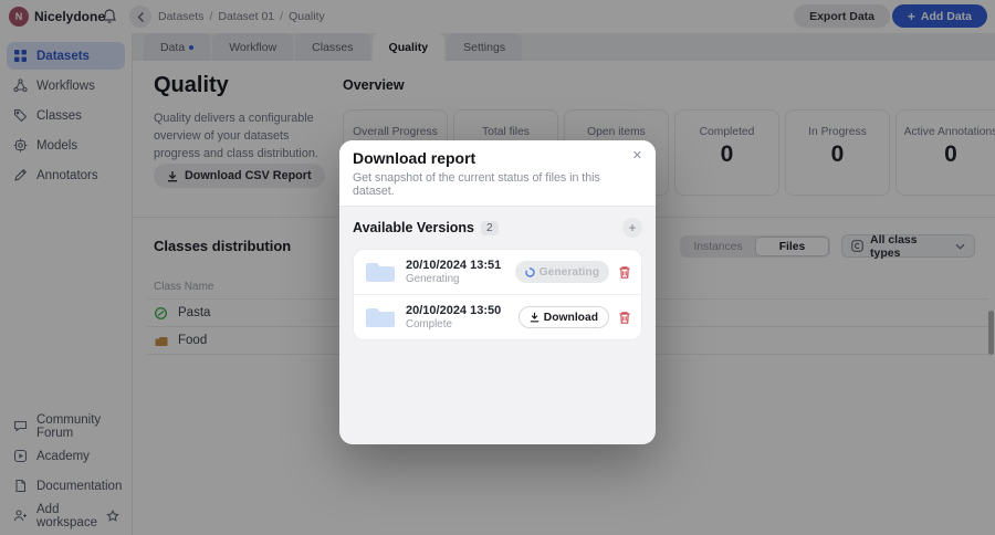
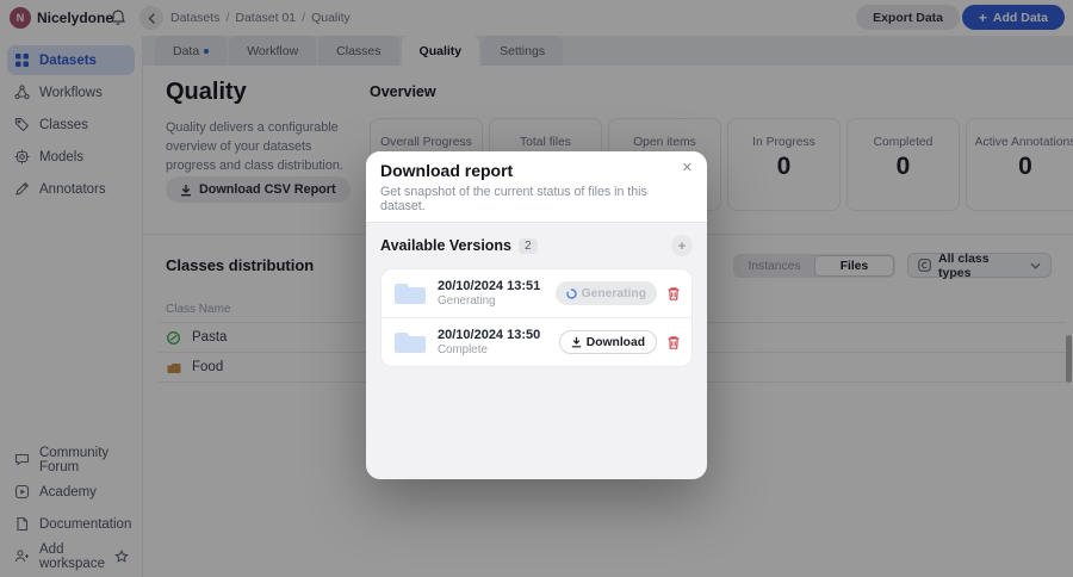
  N
  Nicelydone
  Datasets Dataset 01 Quality
  Export Data
  +
  Add Data
  Datasets
  Workflows
  Classes
  Models
  Annotators
  Community Forum
  Academy
  Documentation
  Add workspace
  Data
  Workflow
  Classes
  Quality
  Settings
  Quality
  Quality delivers a configurable overview of your datasets progress and class distribution.
  Download CSV Report
  Overview
  Overall Progress
  Total files
  Open items
- Completed
+ In Progress
  0
- In Progress
+ Completed
  0
  Active Annotation
  0
  Classes distribution
  Instances
  Files
  All class types
  Class Name
  Pasta
  Food
  Download report
  Get snapshot of the current status of files in this dataset.
  ✕
  Available Versions
  2
  +
  20/10/2024 13:51
  Generating
  Generating
  20/10/2024 13:50
  Complete
  Download
